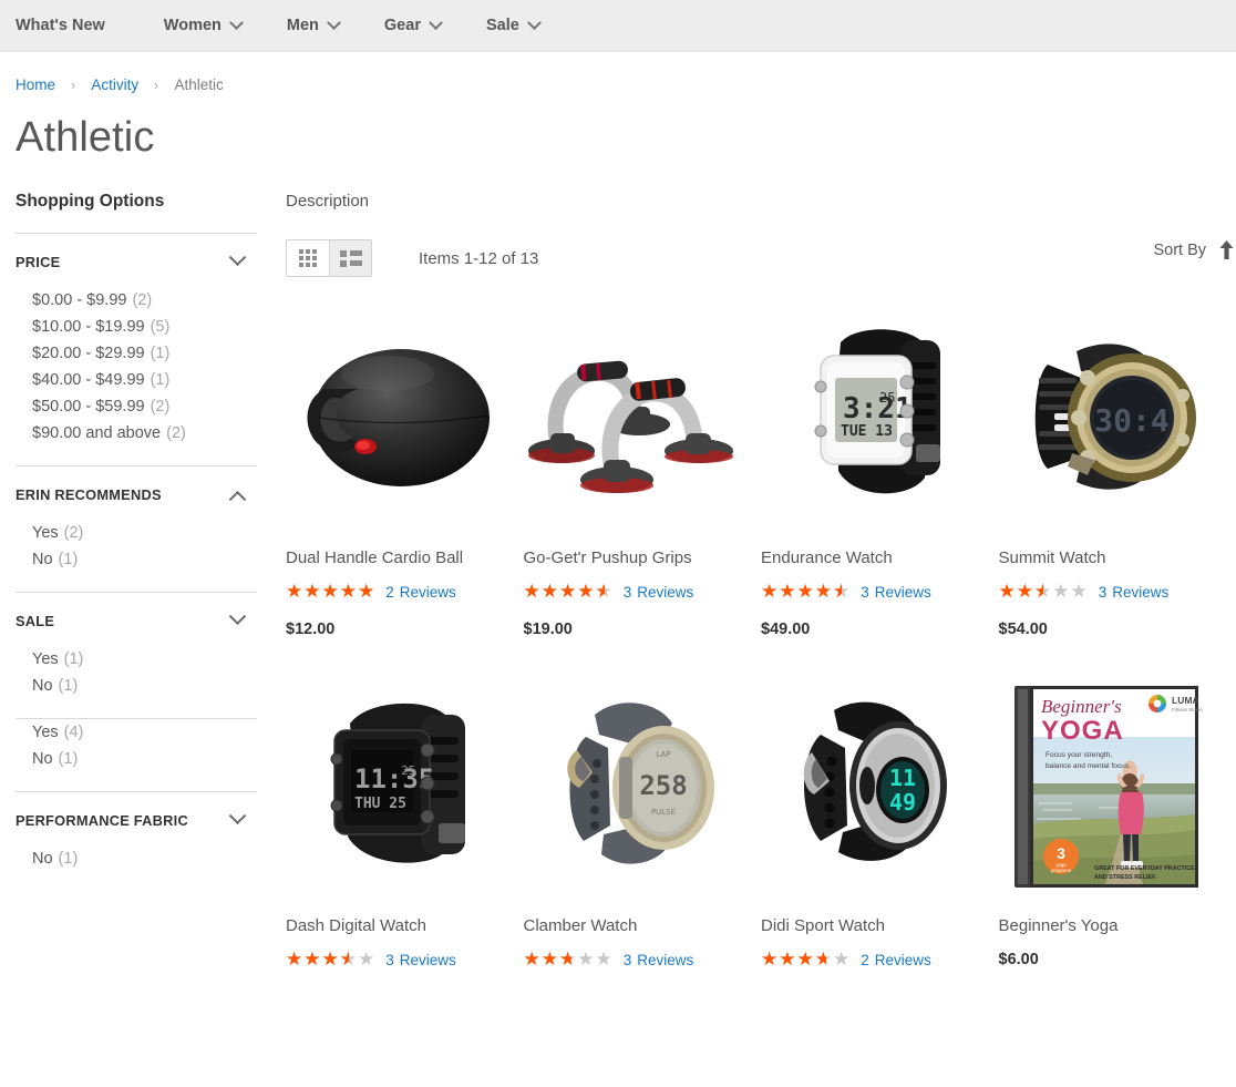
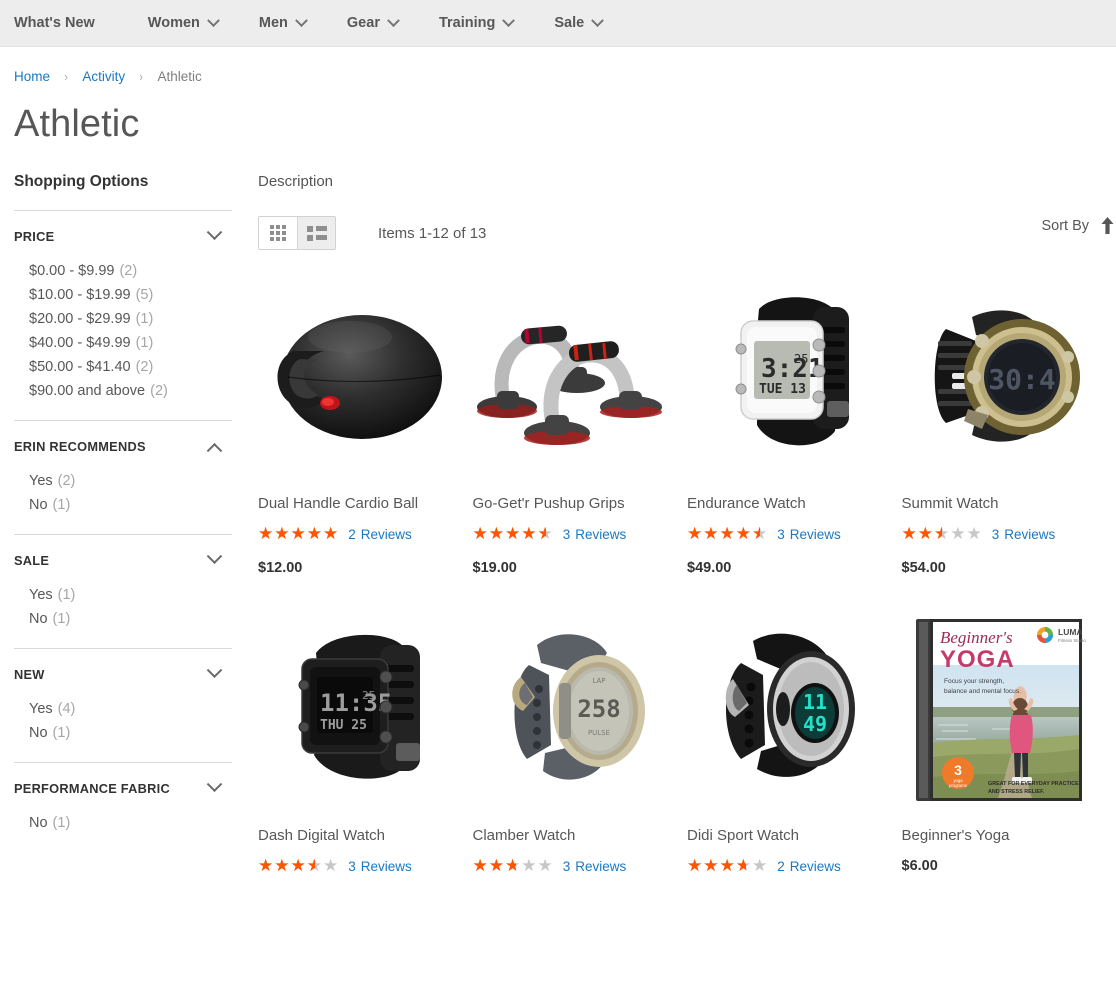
  What's New
  Women
  Men
  Gear
+ Training
  Sale
  Home
  ›
  Activity
  ›
  Athletic
  Athletic
  Shopping Options
  PRICE
  $0.00 - $9.99 (2)
  $10.00 - $19.99 (5)
  $20.00 - $29.99 (1)
  $40.00 - $49.99 (1)
- $50.00 - $59.99 (2)
+ $50.00 - $41.40 (2)
  $90.00 and above (2)
  ERIN RECOMMENDS
  Yes (2)
  No (1)
  SALE
  Yes (1)
  No (1)
+ NEW
  Yes (4)
  No (1)
  PERFORMANCE FABRIC
  No (1)
  Description
  Items 1-12 of 13
  Sort By
  Dual Handle Cardio Ball
  ★★★★★
  2
  Reviews
  $12.00
  Go-Get'r Pushup Grips
  ★★★★★
  ★★★★
  3
  Reviews
  $19.00
  3:2
  25
  TUE 13
  Endurance Watch
  ★★★★★
  ★★★★
  3
  Reviews
  $49.00
  30:4
  Summit Watch
  ★★★★★
  3
  Reviews
  $54.00
  11:3
  25
  THU 25
  Dash Digital Watch
  ★★★★★
  3
  Reviews
  258
  LAP
  PULSE
  Clamber Watch
  ★★★★★
  3
  Reviews
  11
  49
  Didi Sport Watch
  ★★★★★
  ★★★★
  2
  Reviews
  Beginner's
  YOGA
  LUMA
  3
  Beginner's Yoga
  $6.00
